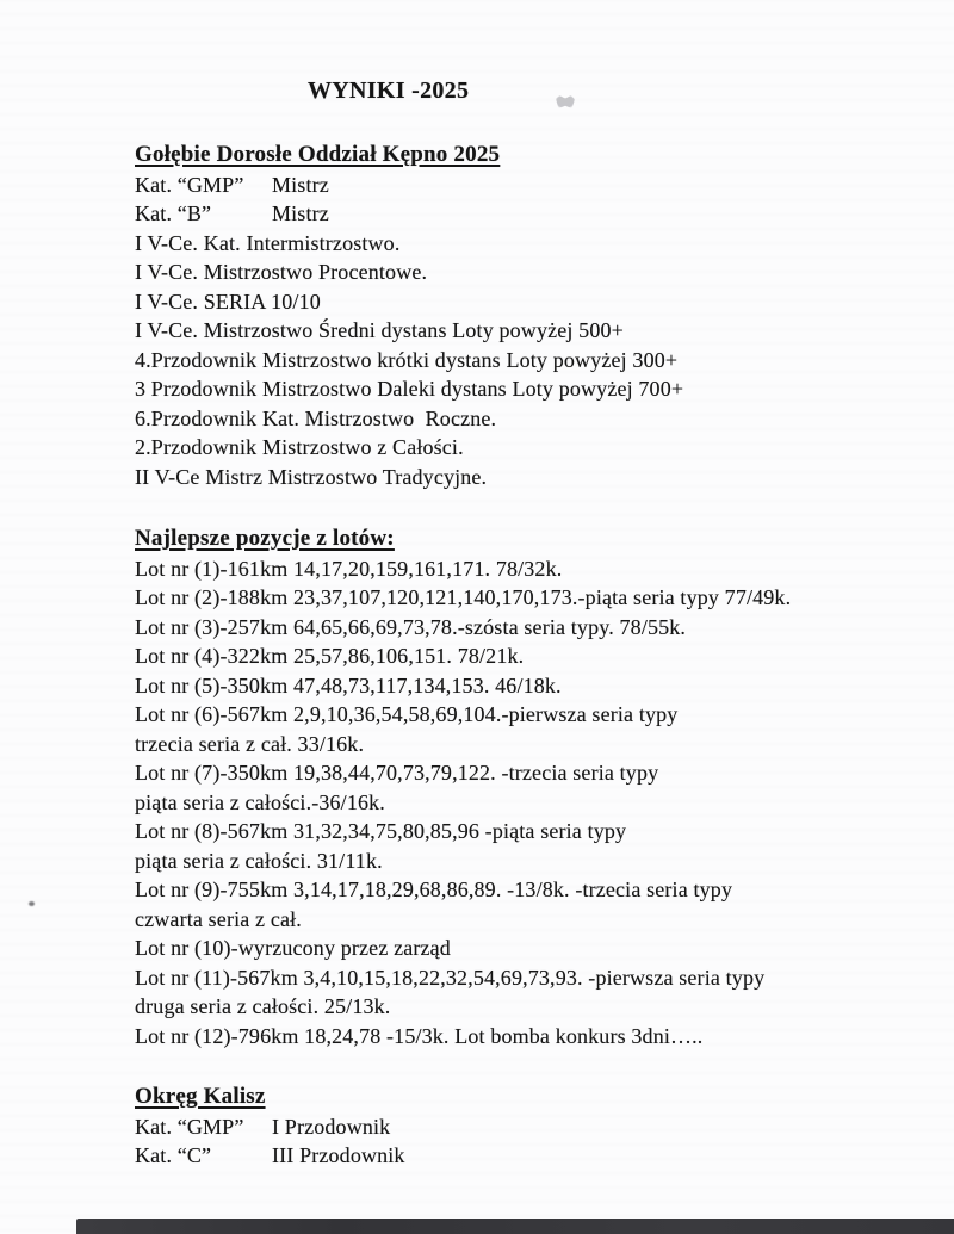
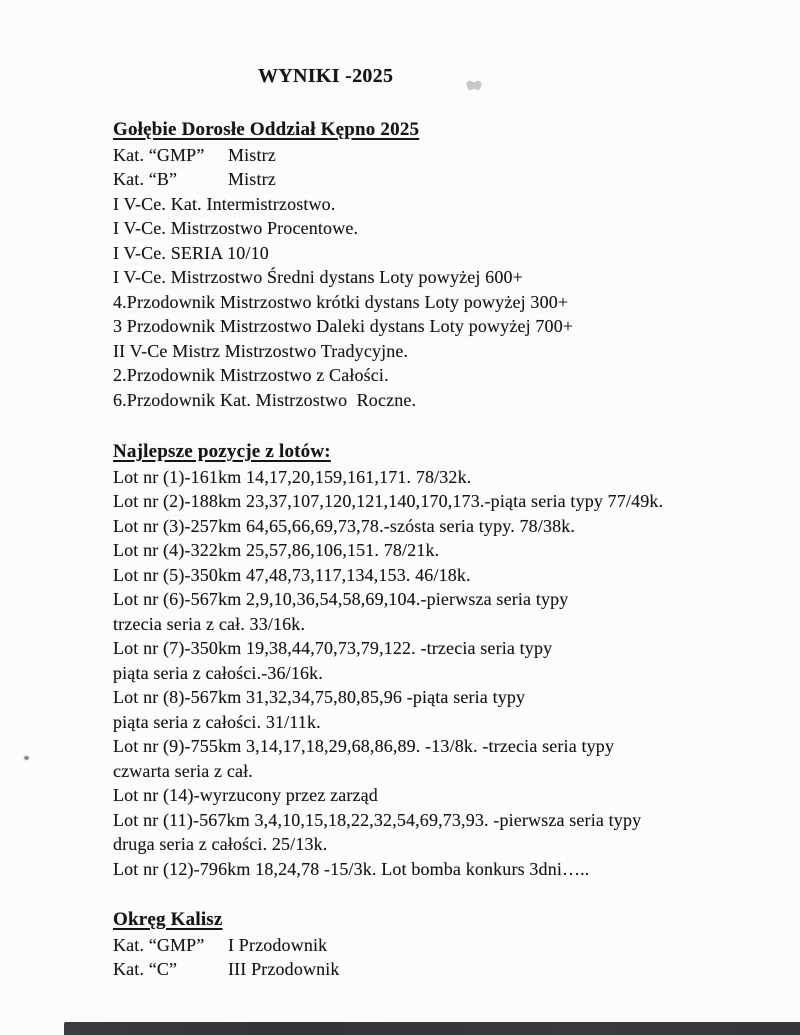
  WYNIKI -2025
  Gołębie Dorosłe Oddział Kępno 2025
  Kat. “GMP”
  Mistrz
  Kat. “B”
  Mistrz
  I V-Ce. Kat. Intermistrzostwo.
  I V-Ce. Mistrzostwo Procentowe.
  I V-Ce. SERIA 10/10
- I V-Ce. Mistrzostwo Średni dystans Loty powyżej 500+
+ I V-Ce. Mistrzostwo Średni dystans Loty powyżej 600+
  4.Przodownik Mistrzostwo krótki dystans Loty powyżej 300+
  3 Przodownik Mistrzostwo Daleki dystans Loty powyżej 700+
- 6.Przodownik Kat. Mistrzostwo Roczne.
+ II V-Ce Mistrz Mistrzostwo Tradycyjne.
  2.Przodownik Mistrzostwo z Całości.
- II V-Ce Mistrz Mistrzostwo Tradycyjne.
+ 6.Przodownik Kat. Mistrzostwo Roczne.
  Najlepsze pozycje z lotów:
  Lot nr (1)-161km 14,17,20,159,161,171. 78/32k.
  Lot nr (2)-188km 23,37,107,120,121,140,170,173.-piąta seria typy 77/49k.
- Lot nr (3)-257km 64,65,66,69,73,78.-szósta seria typy. 78/55k.
+ Lot nr (3)-257km 64,65,66,69,73,78.-szósta seria typy. 78/38k.
  Lot nr (4)-322km 25,57,86,106,151. 78/21k.
  Lot nr (5)-350km 47,48,73,117,134,153. 46/18k.
  Lot nr (6)-567km 2,9,10,36,54,58,69,104.-pierwsza seria typy
  trzecia seria z cał. 33/16k.
  Lot nr (7)-350km 19,38,44,70,73,79,122. -trzecia seria typy
  piąta seria z całości.-36/16k.
  Lot nr (8)-567km 31,32,34,75,80,85,96 -piąta seria typy
  piąta seria z całości. 31/11k.
  Lot nr (9)-755km 3,14,17,18,29,68,86,89. -13/8k. -trzecia seria typy
  czwarta seria z cał.
- Lot nr (10)-wyrzucony przez zarząd
+ Lot nr (14)-wyrzucony przez zarząd
  Lot nr (11)-567km 3,4,10,15,18,22,32,54,69,73,93. -pierwsza seria typy
  druga seria z całości. 25/13k.
  Lot nr (12)-796km 18,24,78 -15/3k. Lot bomba konkurs 3dni…..
  Okręg Kalisz
  Kat. “GMP”
  I Przodownik
  Kat. “C”
  III Przodownik
